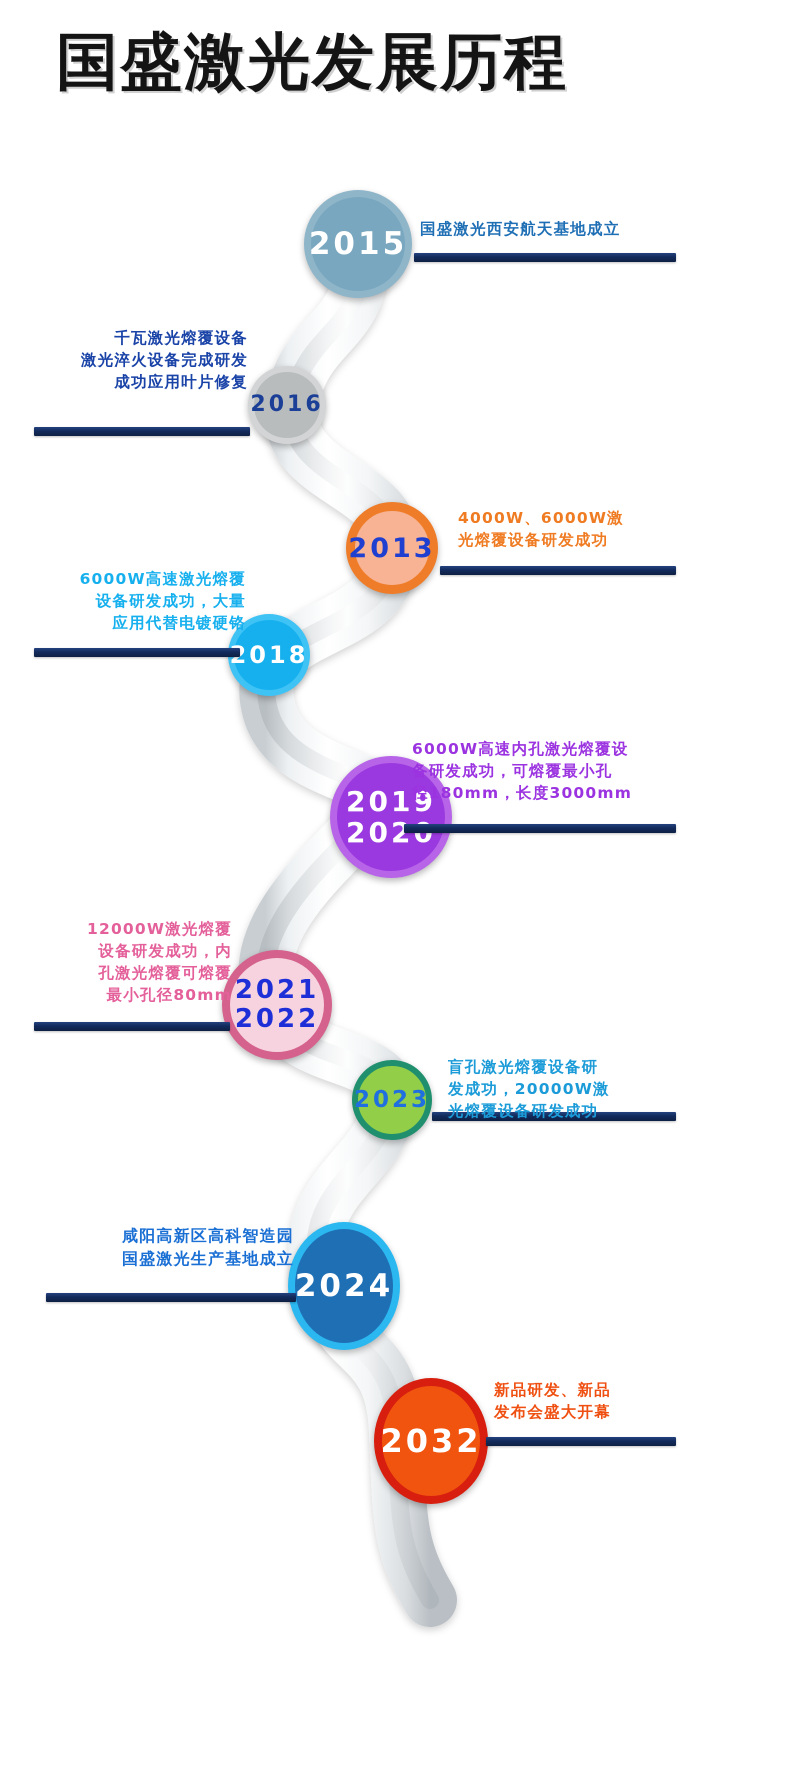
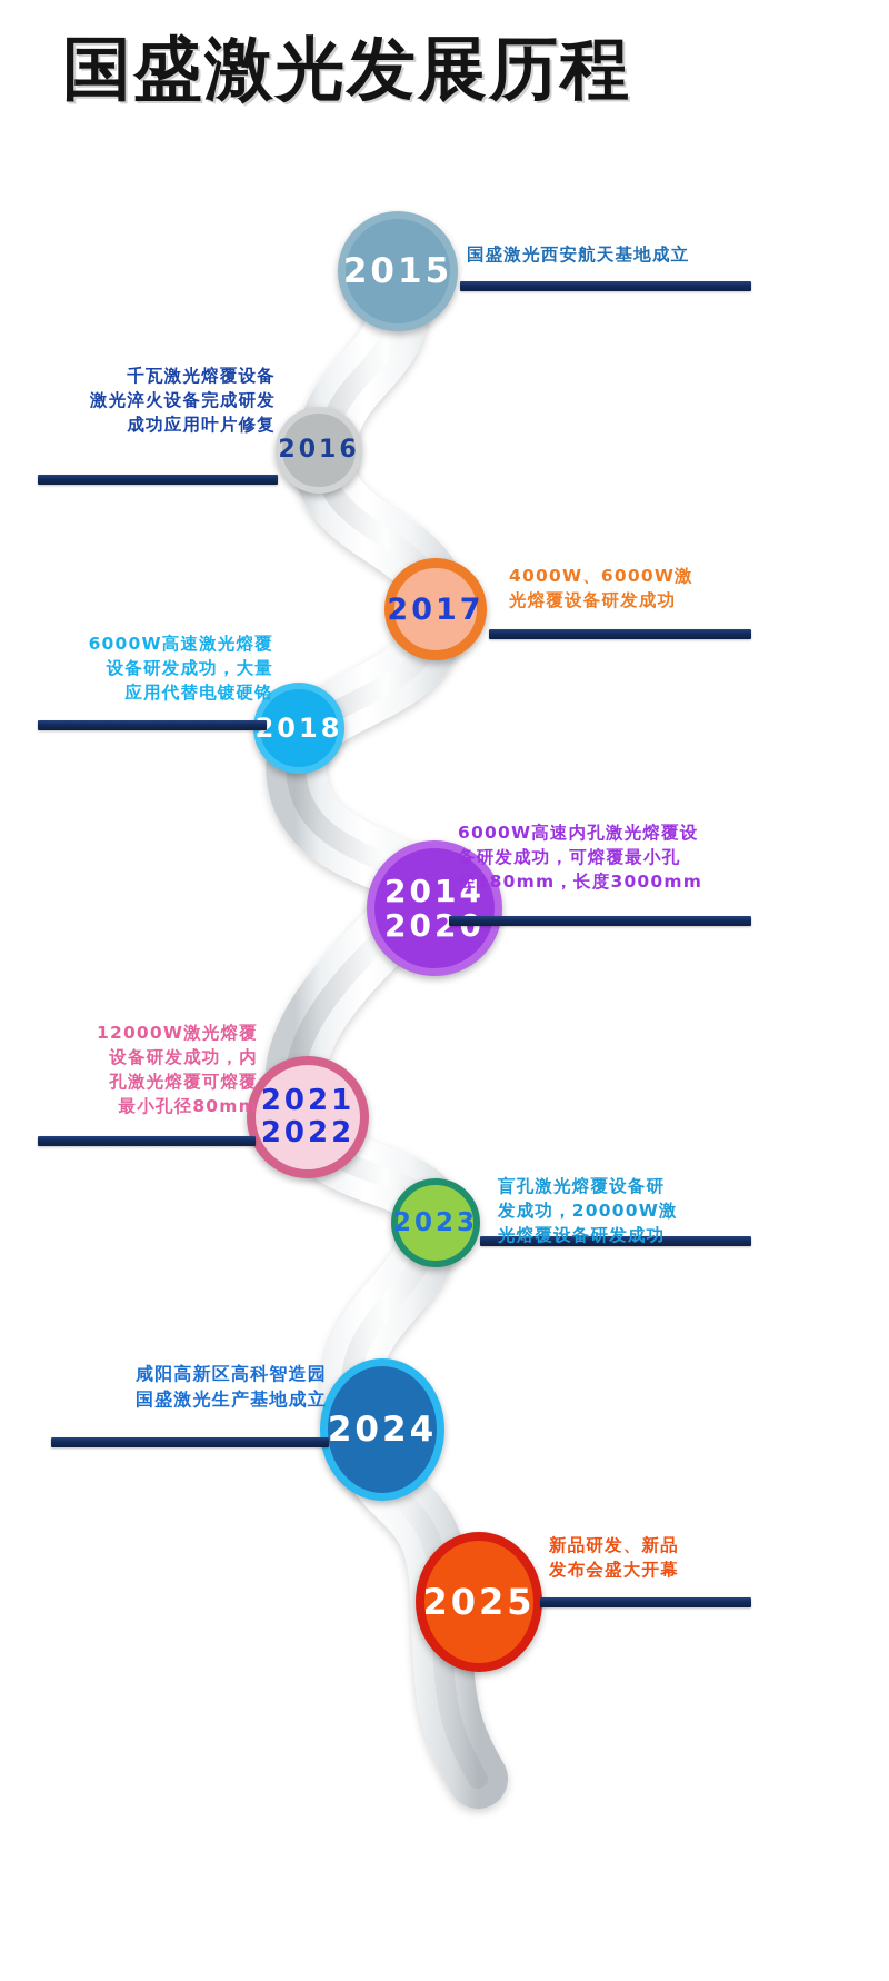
  国盛激光发展历程
  2015
  国盛激光西安航天基地成立
  2016
  千瓦激光熔覆设备
  激光淬火设备完成研发
  成功应用叶片修复
- 2013
+ 2017
  4000W、6000W激
  光熔覆设备研发成功
  018
  6000W高速激光熔覆
  设备研发成功，大量
  应用代替电镀硬铬
- 2019
+ 2014
  202
  6000W高速内孔激光熔覆设
  备研发成功，可熔覆最小孔
  径180mm，长度3000mm
  2021
  2022
  12000W激光熔覆
  设备研发成功，内
  孔激光熔覆可熔覆
  最小孔径80mm
  2023
  盲孔激光熔覆设备研
  发成功，20000W激
  光熔覆设备研发成功
  2024
  咸阳高新区高科智造园
  国盛激光生产基地成立
- 2032
+ 2025
  新品研发、新品
  发布会盛大开幕
